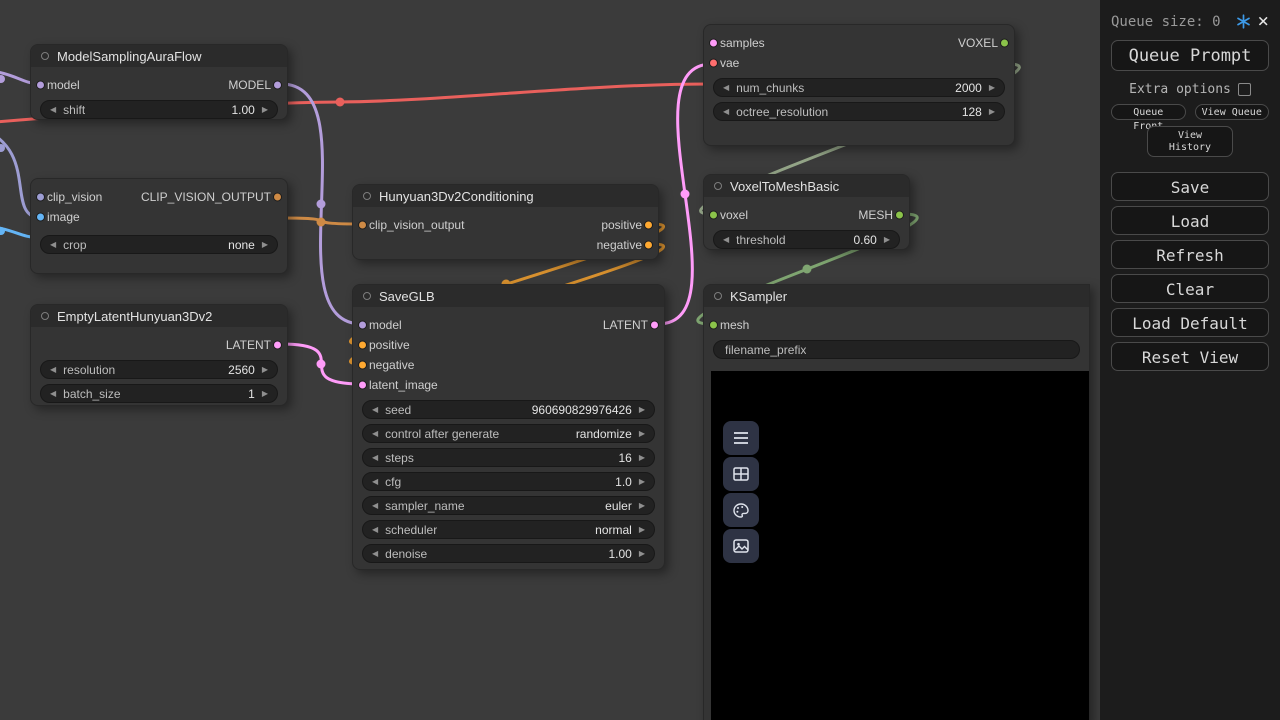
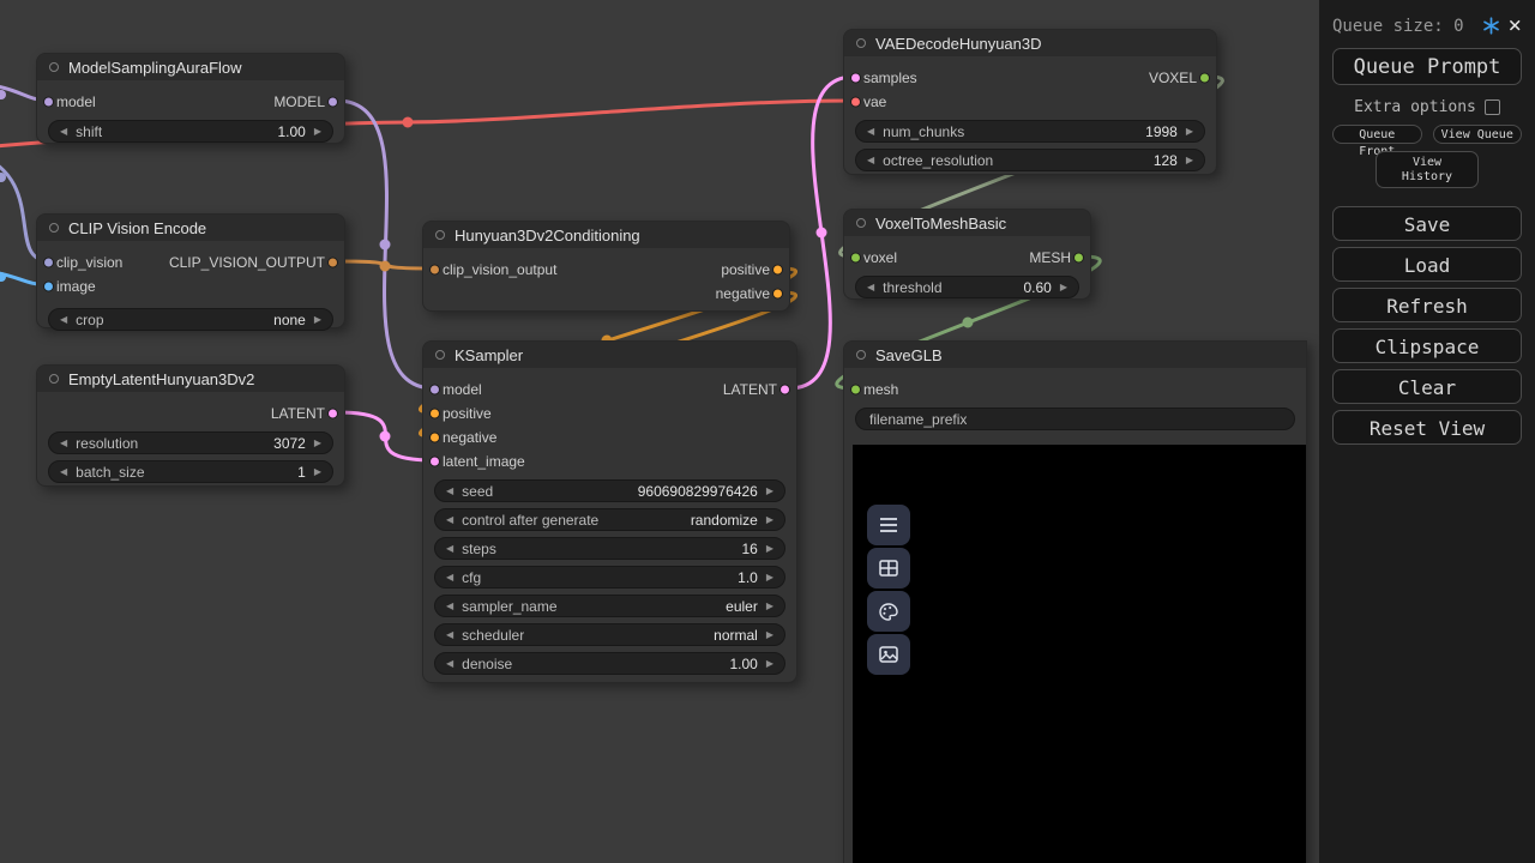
  ModelSamplingAuraFlow
  model
  MODEL
  ◀
  shift
  1.00
  ▶
+ CLIP Vision Encode
  clip_vision
  CLIP_VISION_OUTPUT
  image
  ◀
  crop
  none
  ▶
  EmptyLatentHunyuan3Dv2
  LATENT
  ◀
  resolution
- 2560
+ 3072
  ▶
  ◀
  batch_size
  1
  ▶
  Hunyuan3Dv2Conditioning
  clip_vision_output
  positive
  negative
- SaveGLB
+ KSampler
  model
  LATENT
  positive
  negative
  latent_image
  ◀
  seed
  960690829976426
  ▶
  ◀
  control after generate
  randomize
  ▶
  ◀
  steps
  16
  ▶
  ◀
  cfg
  1.0
  ▶
  ◀
  sampler_name
  euler
  ▶
  ◀
  scheduler
  normal
  ▶
  ◀
  denoise
  1.00
  ▶
+ VAEDecodeHunyuan3D
  samples
  VOXEL
  vae
  ◀
  num_chunks
- 2000
+ 1998
  ▶
  ◀
  octree_resolution
  128
  ▶
  VoxelToMeshBasic
  voxel
  MESH
  ◀
  threshold
  0.60
  ▶
- KSampler
+ SaveGLB
  mesh
  filename_prefix
  Queue size: 0
  ×
  Queue Prompt
  Extra options
  Queue Fro
  View Queue
  View History
  Save
  Load
  Refresh
+ Clipspace
  Clear
- Load Default
  Reset View
